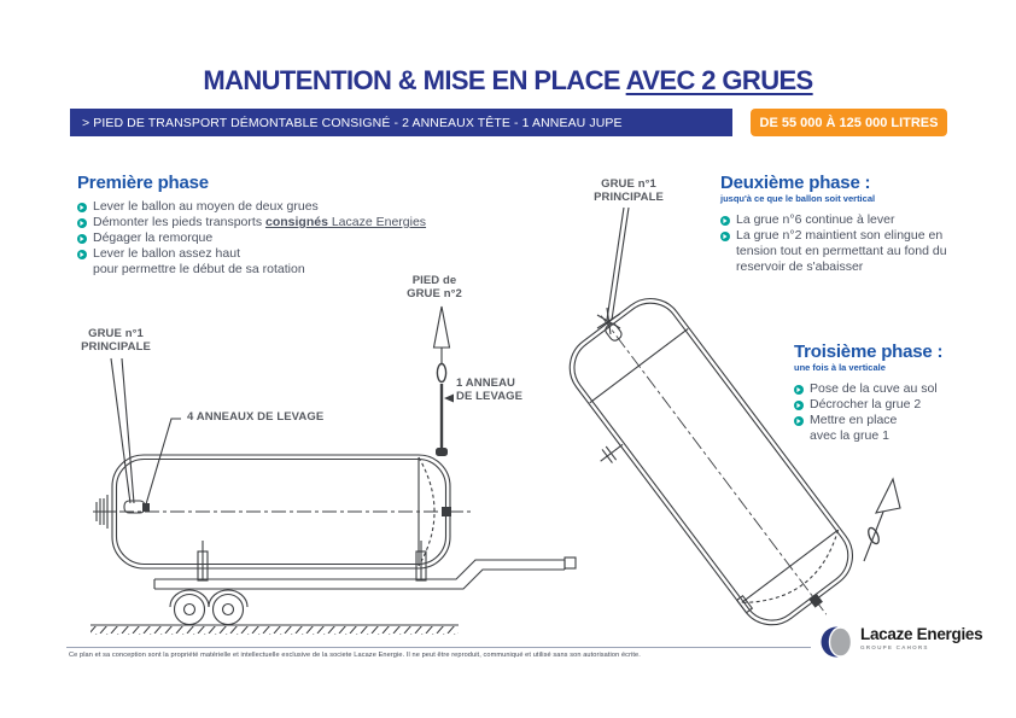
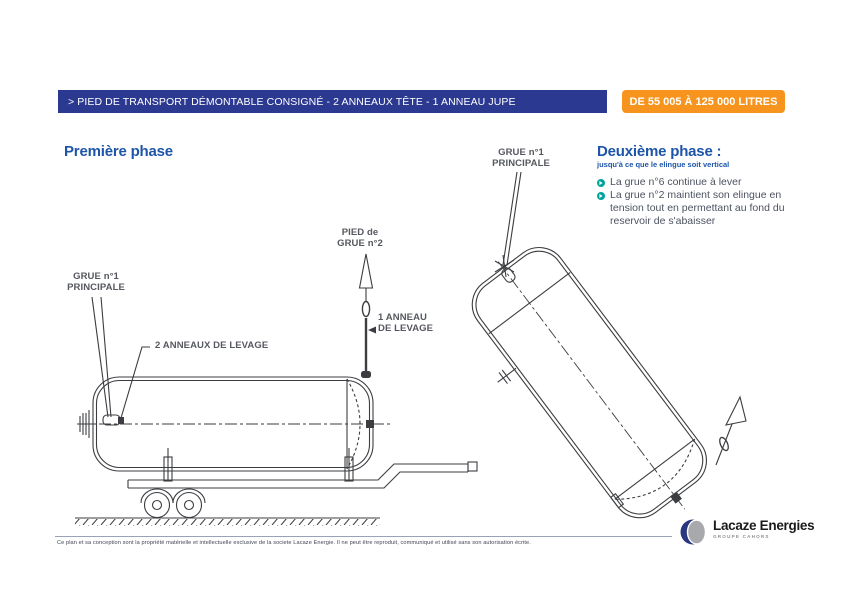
- MANUTENTION & MISE EN PLACE AVEC 2 GRUES
  > PIED DE TRANSPORT DÉMONTABLE CONSIGNÉ - 2 ANNEAUX TÊTE - 1 ANNEAU JUPE
- DE 55 000 À 125 000 LITRES
+ DE 55 005 À 125 000 LITRES
  Première phase
- Lever le ballon au moyen de deux grues
- Démonter les pieds transports consignés Lacaze Energies
- Dégager la remorque
- Lever le ballon assez haut
- pour permettre le début de sa rotation
  Deuxième phase :
- jusqu'à ce que le ballon soit vertical
+ jusqu'à ce que le elingue soit vertical
  La grue n°6 continue à lever
  La grue n°2 maintient son elingue en
  tension tout en permettant au fond du
  reservoir de s'abaisser
- Troisième phase :
- une fois à la verticale
- Pose de la cuve au sol
- Décrocher la grue 2
- Mettre en place
- avec la grue 1
  GRUE n°1
  PRINCIPALE
- 4 ANNEAUX DE LEVAGE
+ 2 ANNEAUX DE LEVAGE
  PIED de
  GRUE n°2
  1 ANNEAU
  DE LEVAGE
  GRUE n°1
  PRINCIPALE
  Lacaze Energies
